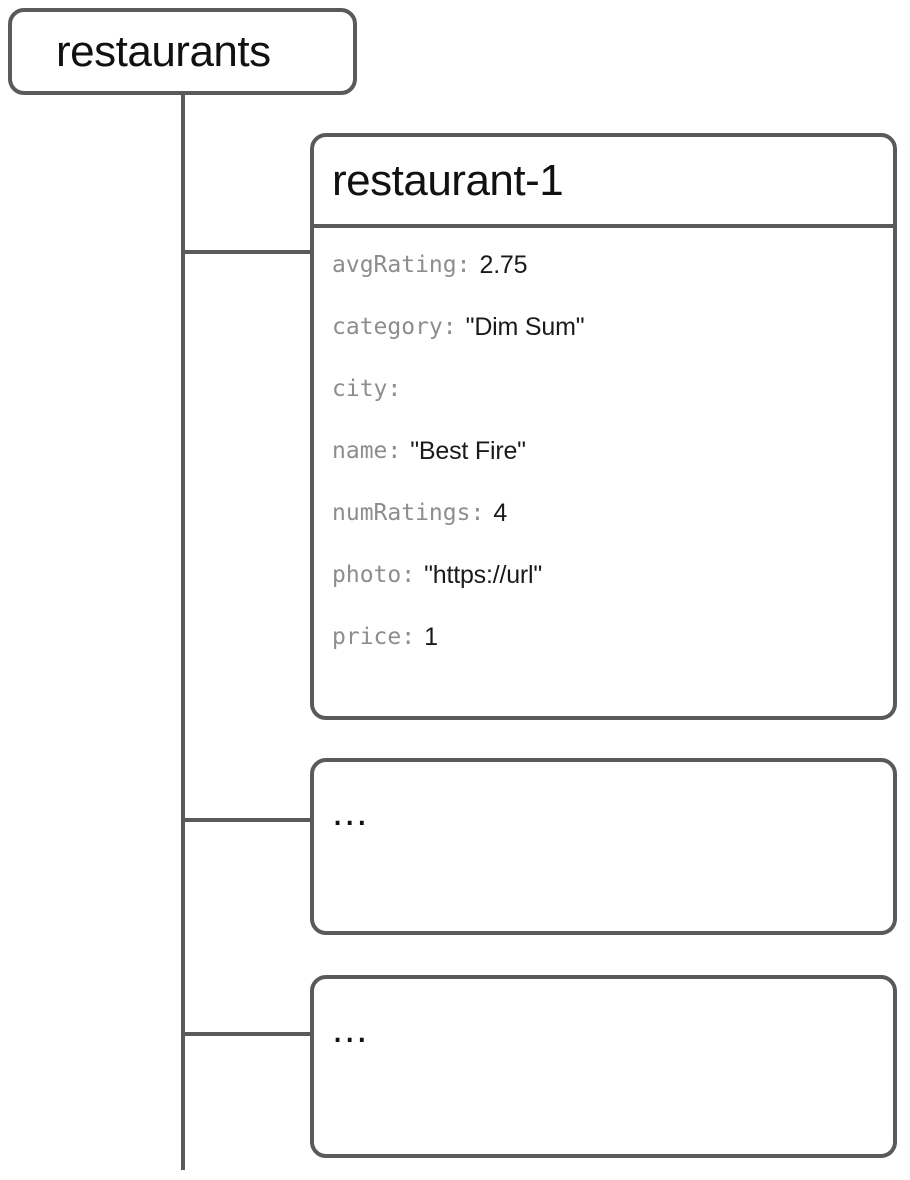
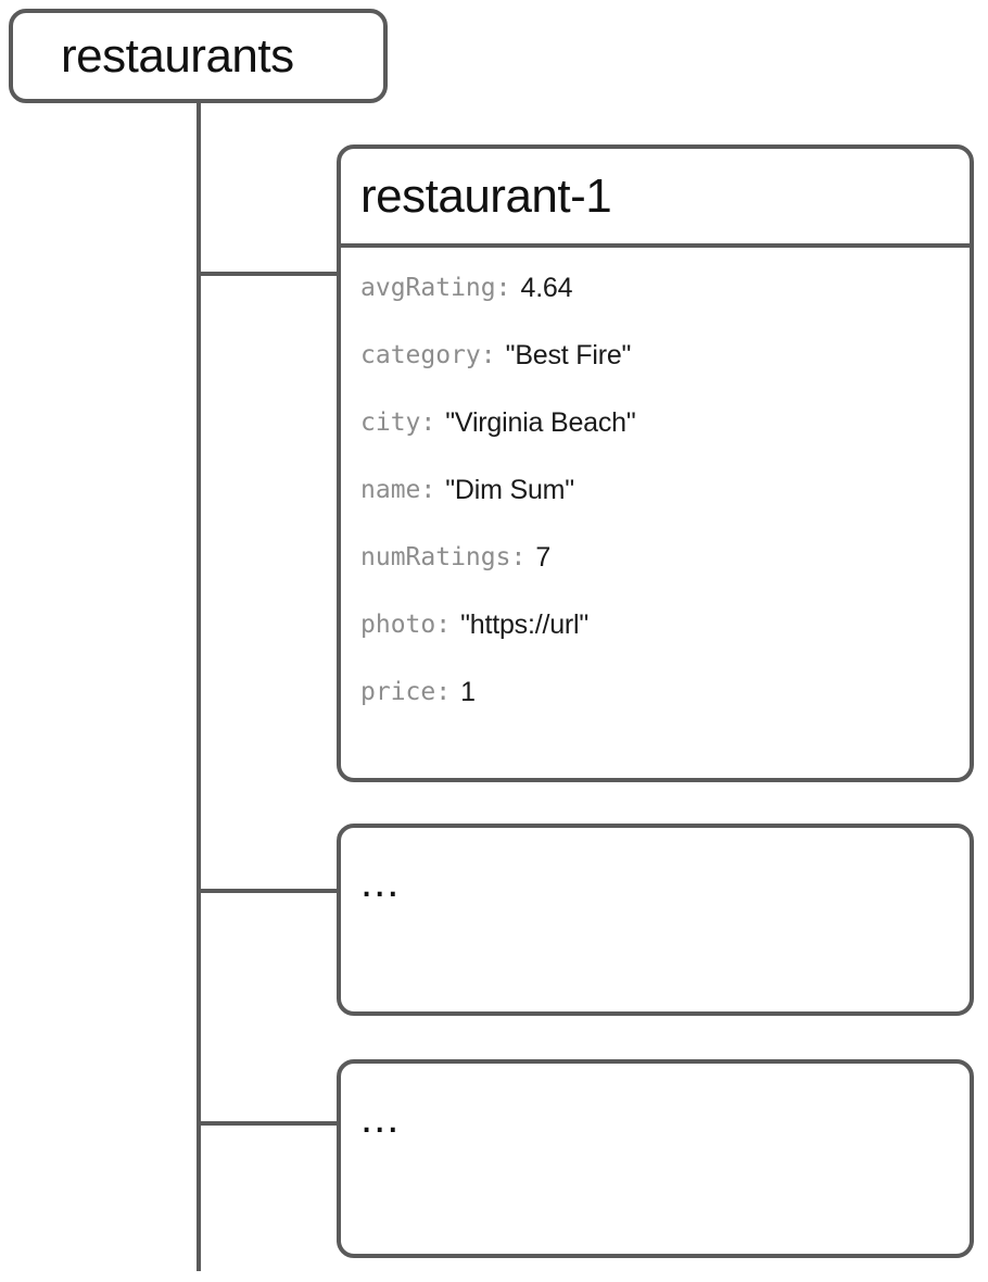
  restaurants
  restaurant-1
  avgRating
  :
- 2.75
+ 4.64
  category
  :
- "Dim Sum"
+ "Best Fire"
  city
  :
+ "Virginia Beach"
  name
  :
- "Best Fire"
+ "Dim Sum"
  numRatings
  :
- 4
+ 7
  photo
  :
  "https://url"
  price
  :
  1
  ...
  ...
